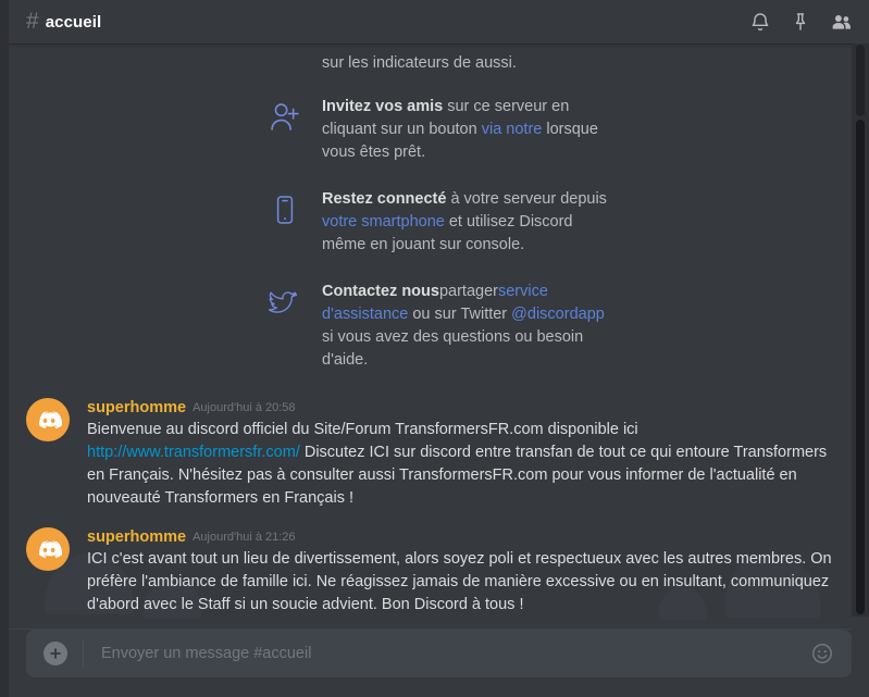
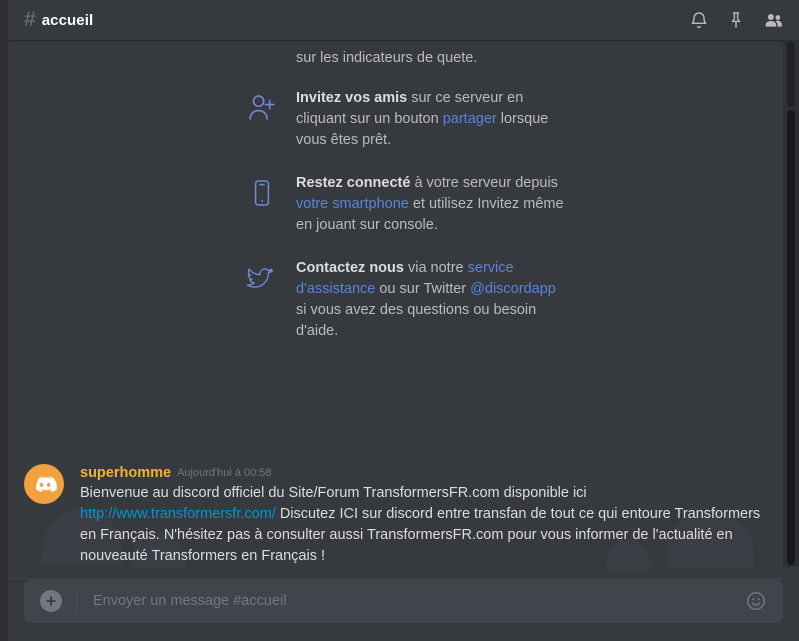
  #
  accueil
- sur les indicateurs de aussi.
+ sur les indicateurs de quete.
- Invitez vos amis sur ce serveur en cliquant sur un bouton via notre lorsque vous êtes prêt.
+ Invitez vos amis sur ce serveur en cliquant sur un bouton partager lorsque vous êtes prêt.
- Restez connecté à votre serveur depuis votre smartphone et utilisez Discord même en jouant sur console.
+ Restez connecté à votre serveur depuis votre smartphone et utilisez Invitez même en jouant sur console.
- Contactez nouspartagerservice d'assistance ou sur Twitter @discordapp si vous avez des questions ou besoin d'aide.
+ Contactez nous via notre service d'assistance ou sur Twitter @discordapp si vous avez des questions ou besoin d'aide.
- superhomme Aujourd'hui à 20:58
+ superhomme Aujourd'hui à 00:58
  Bienvenue au discord officiel du Site/Forum TransformersFR.com disponible ici http://www.transformersfr.com/ Discutez ICI sur discord entre transfan de tout ce qui entoure Transformers en Français. N'hésitez pas à consulter aussi TransformersFR.com pour vous informer de l'actualité en nouveauté Transformers en Français !
- superhomme Aujourd'hui à 21:26
- ICI c'est avant tout un lieu de divertissement, alors soyez poli et respectueux avec les autres membres. On préfère l'ambiance de famille ici. Ne réagissez jamais de manière excessive ou en insultant, communiquez d'abord avec le Staff si un soucie advient. Bon Discord à tous !
  Envoyer un message #accueil
